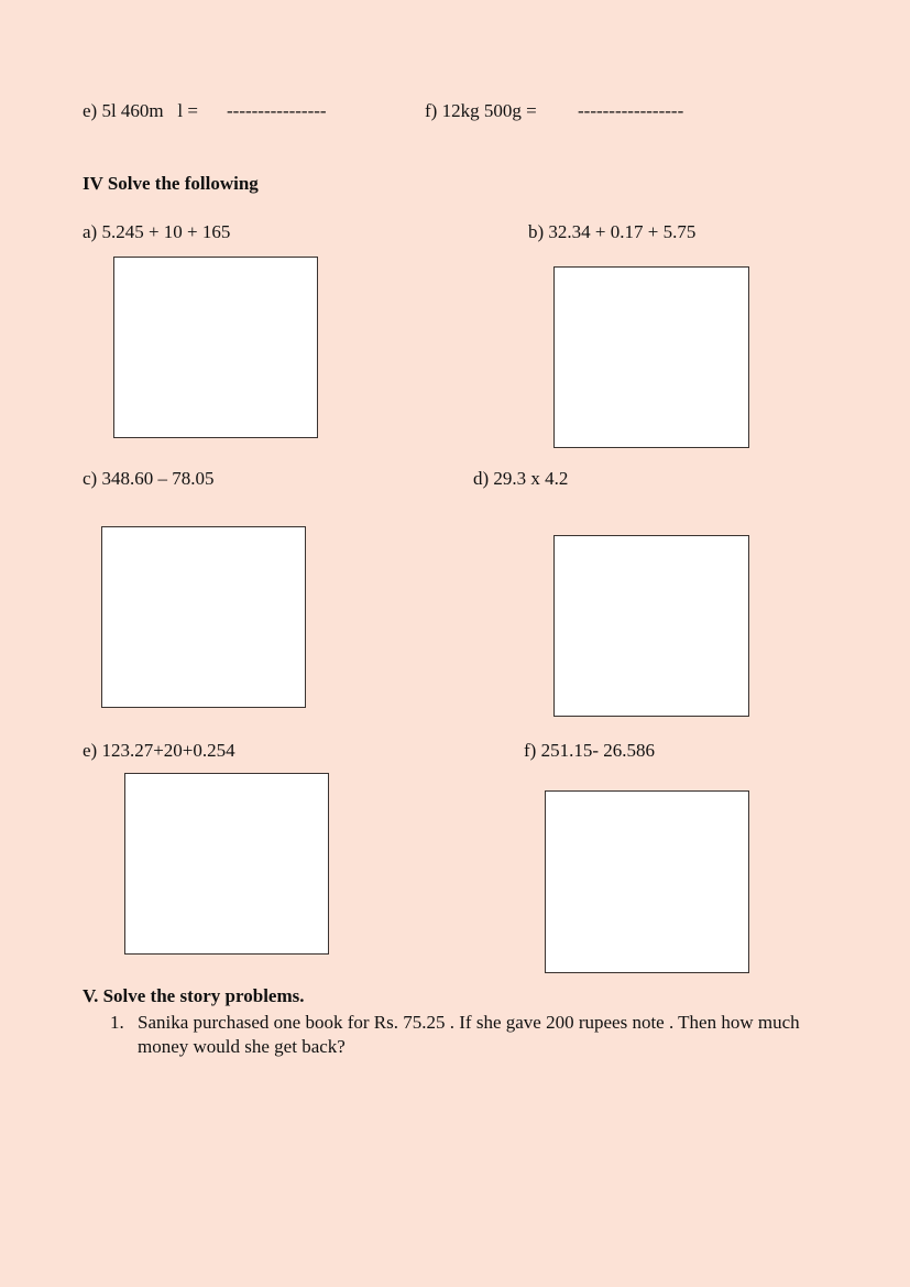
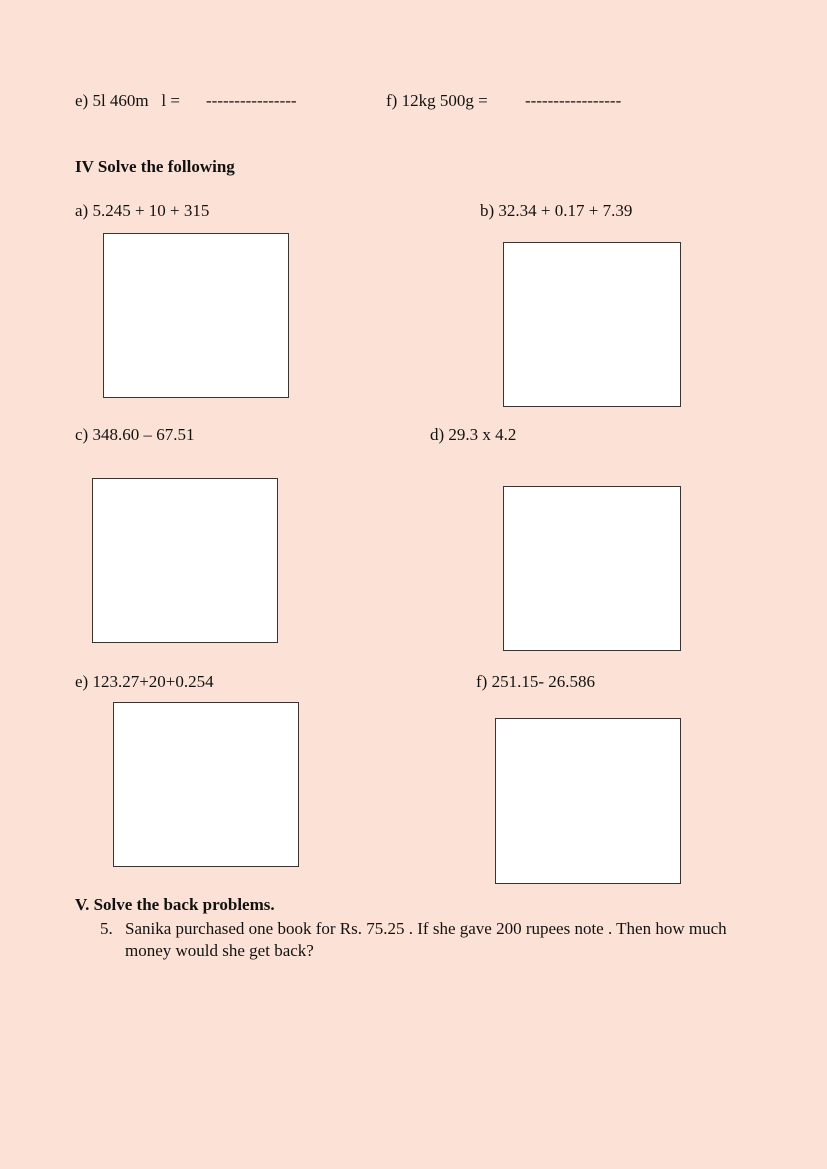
  e) 5l 460m l =
  ----------------
  f) 12kg 500g =
  -----------------
  IV Solve the following
- a) 5.245 + 10 + 165
+ a) 5.245 + 10 + 315
- b) 32.34 + 0.17 + 5.75
+ b) 32.34 + 0.17 + 7.39
- c) 348.60 – 78.05
+ c) 348.60 – 67.51
  d) 29.3 x 4.2
  e) 123.27+20+0.254
  f) 251.15- 26.586
- V. Solve the story problems.
+ V. Solve the back problems.
- 1.
+ 5.
  Sanika purchased one book for Rs. 75.25 . If she gave 200 rupees note . Then how much money would she get back?
